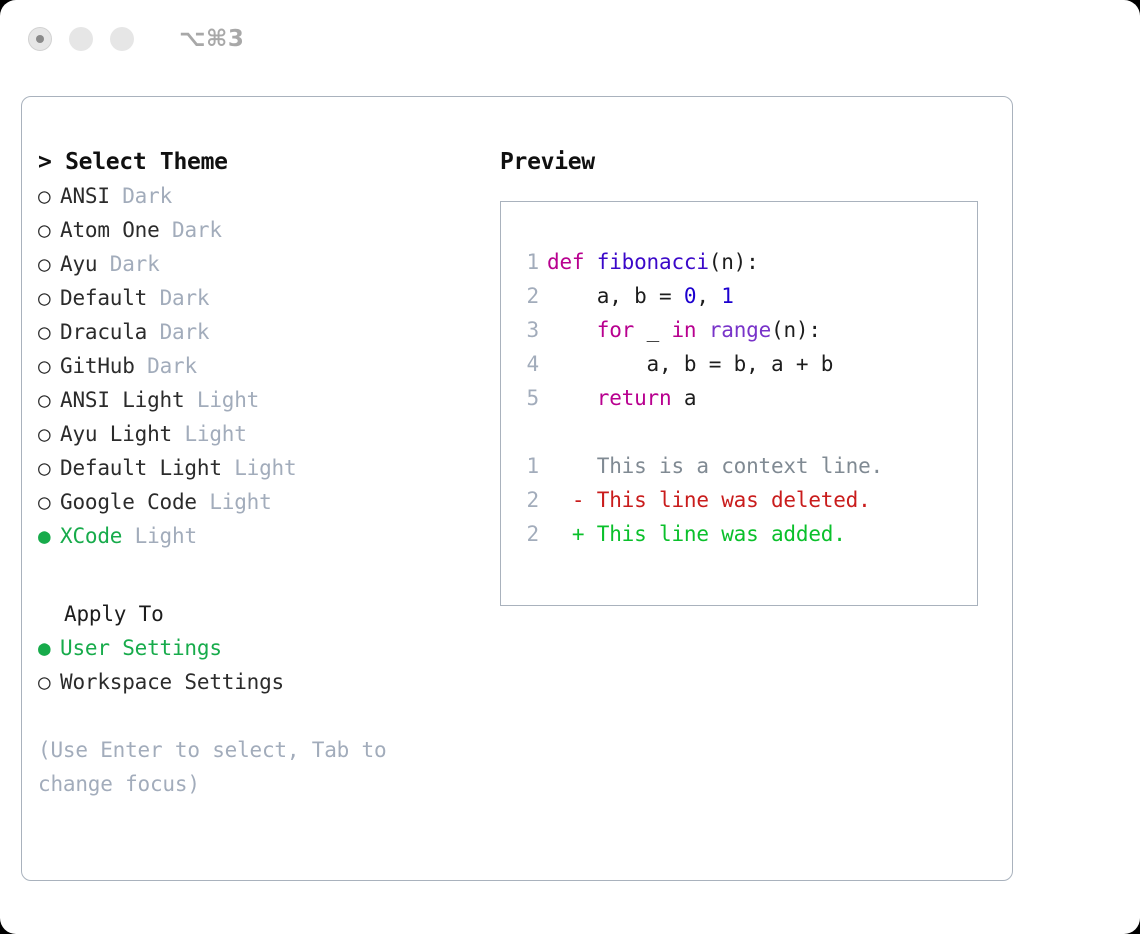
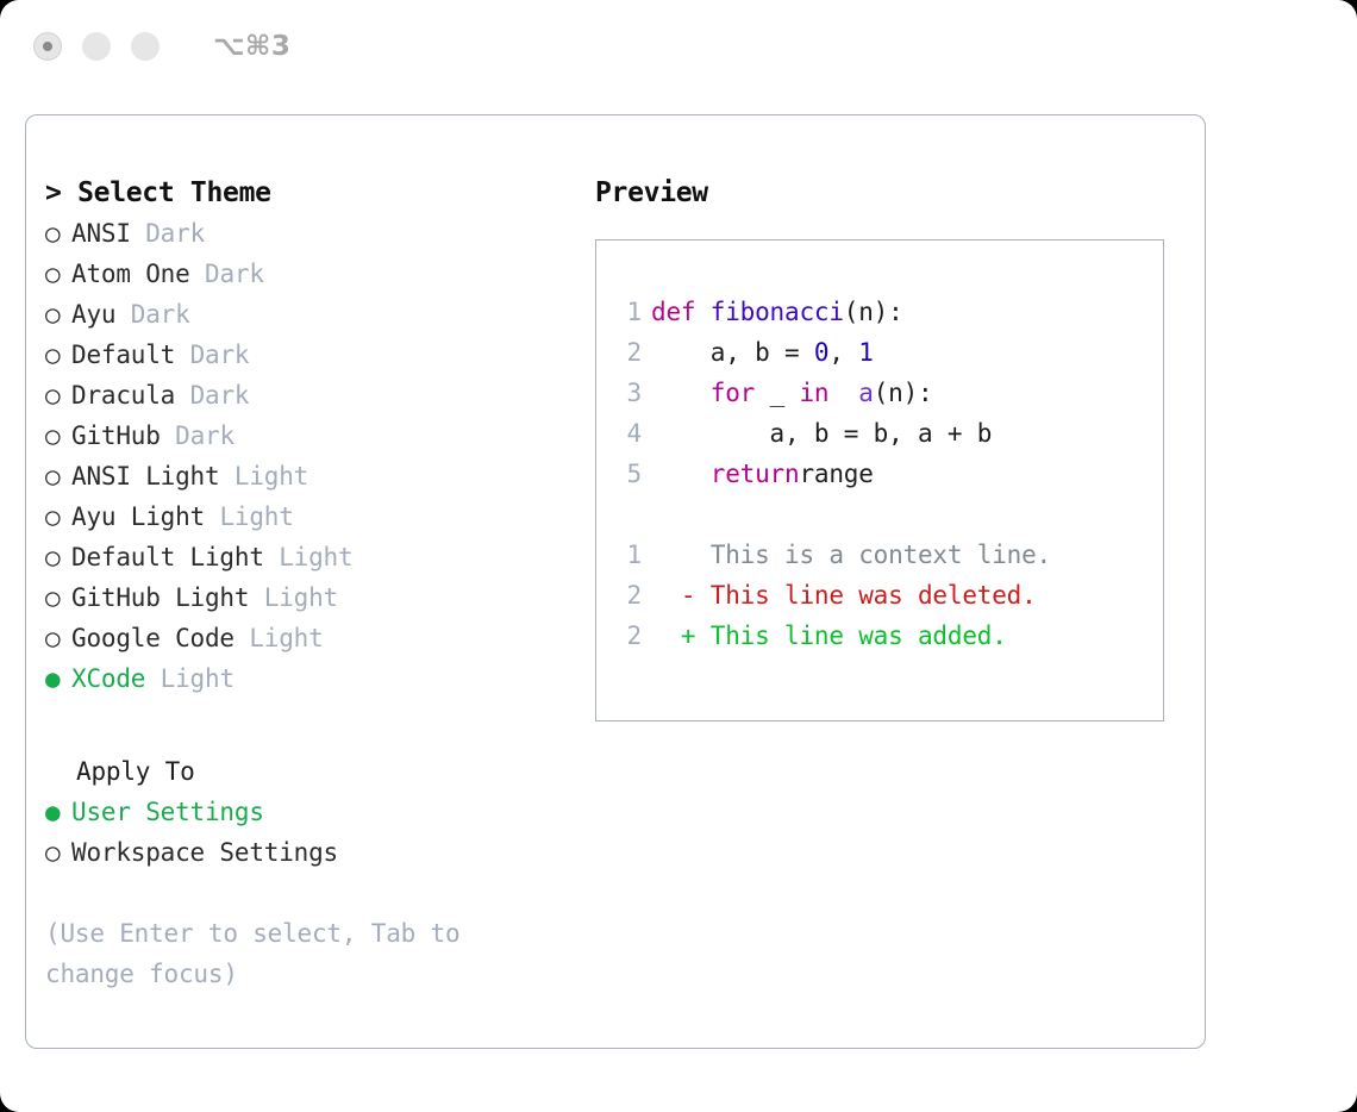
  ⌥⌘3
  > Select Theme
  ○ ANSI Dark
  ○ Atom One Dark
  ○ Ayu Dark
  ○ Default Dark
  ○ Dracula Dark
  ○ GitHub Dark
  ○ ANSI Light Light
  ○ Ayu Light Light
  ○ Default Light Light
+ ○ GitHub Light Light
  ○ Google Code Light
  ● XCode Light
  Apply To
  ● User Settings
  ○ Workspace Settings
  (Use Enter to select, Tab to change focus)
  Preview
  1 def fibonacci(n):
  2 a, b = 0, 1
- 3 for _ in range(n):
+ 3 for _ in a(n):
  4 a, b = b, a + b
- 5 return a
+ 5 returnrange
  1 This is a context line.
  2 - This line was deleted.
  2 + This line was added.
